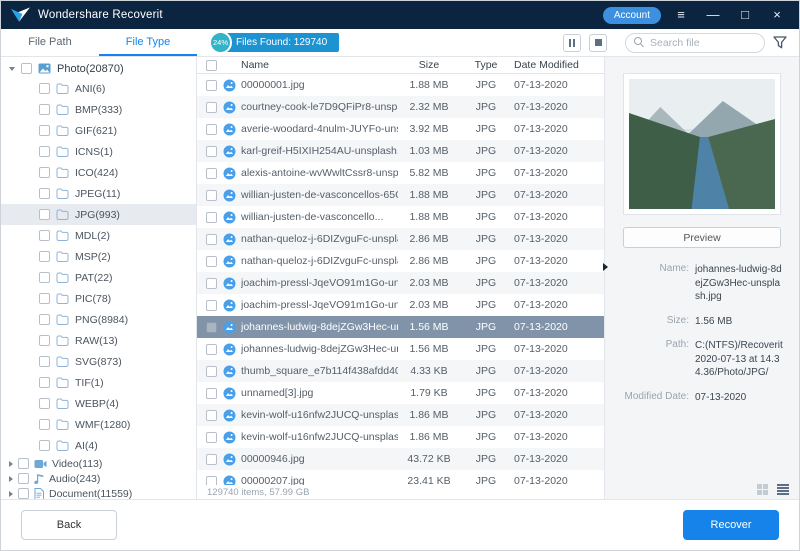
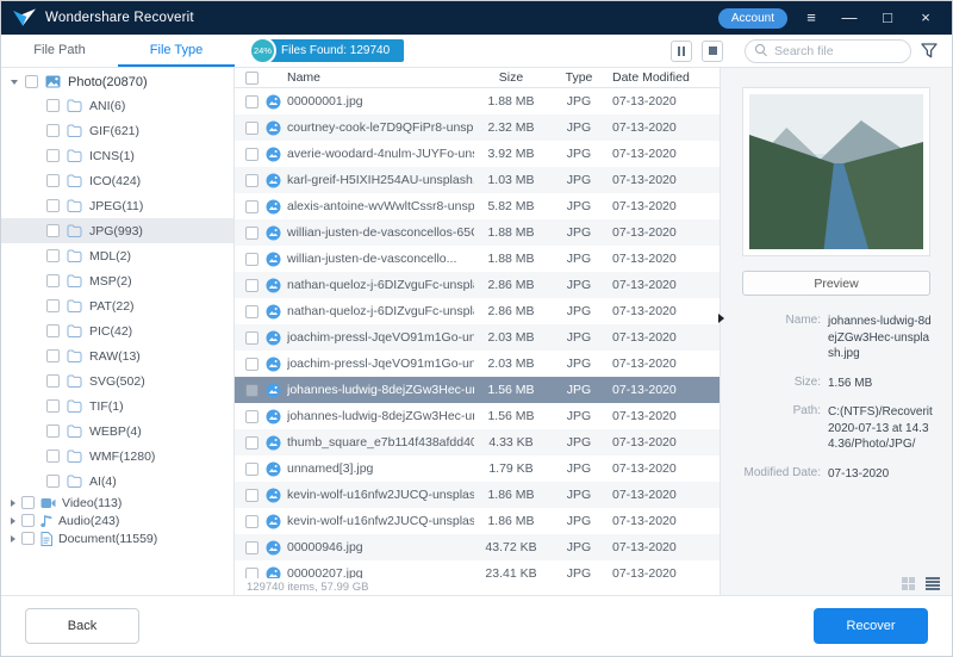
  Wondershare Recoverit
  Account
  ≡
  —
  □
  ×
  File Path
  File Type
  24%
  Files Found: 129740
  Search file
  Photo(20870)
  ANI(6)
- BMP(333)
  GIF(621)
  ICNS(1)
  ICO(424)
  JPEG(11)
  JPG(993)
  MDL(2)
  MSP(2)
  PAT(22)
- PIC(78)
+ PIC(42)
- PNG(8984)
  RAW(13)
- SVG(873)
+ SVG(502)
  TIF(1)
  WEBP(4)
  WMF(1280)
  AI(4)
  Video(113)
  Audio(243)
  Document(11559)
  Name
  Size
  Type
  Date Modified
  00000001.jpg
  1.88 MB
  JPG
  07-13-2020
  courtney-cook-le7D9QFiPr8-unsp
  2.32 MB
  JPG
  07-13-2020
  averie-woodard-4nulm-JUYFo-un
  3.92 MB
  JPG
  07-13-2020
  karl-greif-H5IXIH254AU-unsplash
  1.03 MB
  JPG
  07-13-2020
  alexis-antoine-wvWwltCssr8-unsp
  5.82 MB
  JPG
  07-13-2020
  willian-justen-de-vasconcellos-65
  1.88 MB
  JPG
  07-13-2020
  willian-justen-de-vasconcello...
  1.88 MB
  JPG
  07-13-2020
  nathan-queloz-j-6DIZvguFc-unspl
  2.86 MB
  JPG
  07-13-2020
  nathan-queloz-j-6DIZvguFc-unspl
  2.86 MB
  JPG
  07-13-2020
  joachim-pressl-JqeVO91m1Go-un
  2.03 MB
  JPG
  07-13-2020
  joachim-pressl-JqeVO91m1Go-un
  2.03 MB
  JPG
  07-13-2020
  johannes-ludwig-8dejZGw3Hec-u
  1.56 MB
  JPG
  07-13-2020
  johannes-ludwig-8dejZGw3Hec-u
  1.56 MB
  JPG
  07-13-2020
  thumb_square_e7b114f438afdd40
  4.33 KB
  JPG
  07-13-2020
  unnamed[3].jpg
  1.79 KB
  JPG
  07-13-2020
  kevin-wolf-u16nfw2JUCQ-unsplas
  1.86 MB
  JPG
  07-13-2020
  kevin-wolf-u16nfw2JUCQ-unsplas
  1.86 MB
  JPG
  07-13-2020
  00000946.jpg
  43.72 KB
  JPG
  07-13-2020
  00000207.jpg
  23.41 KB
  JPG
  07-13-2020
  129740 items, 57.99 GB
  Preview
  Name:
  johannes-ludwig-8dejZGw3Hec-unsplash.jpg
  Size:
  1.56 MB
  Path:
  C:(NTFS)/Recoverit 2020-07-13 at 14.34.36/Photo/JPG/
  Modified Date:
  07-13-2020
  Back
  Recover
